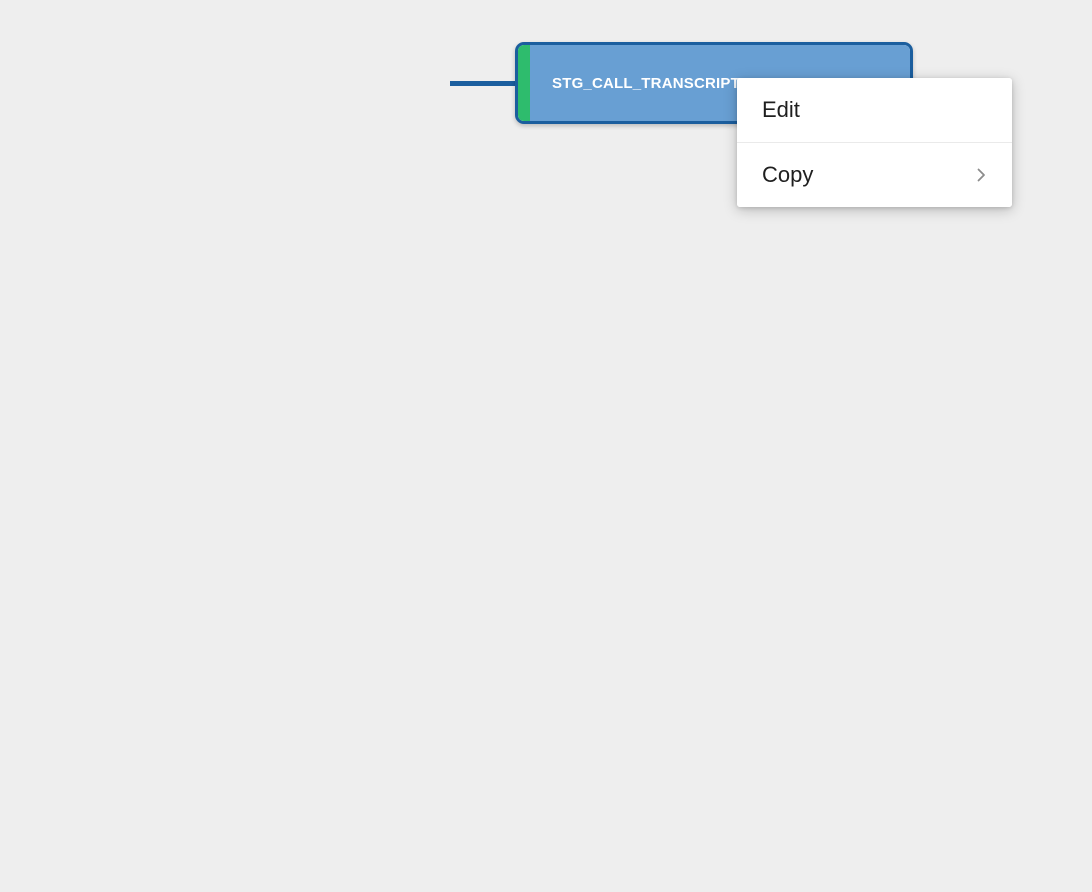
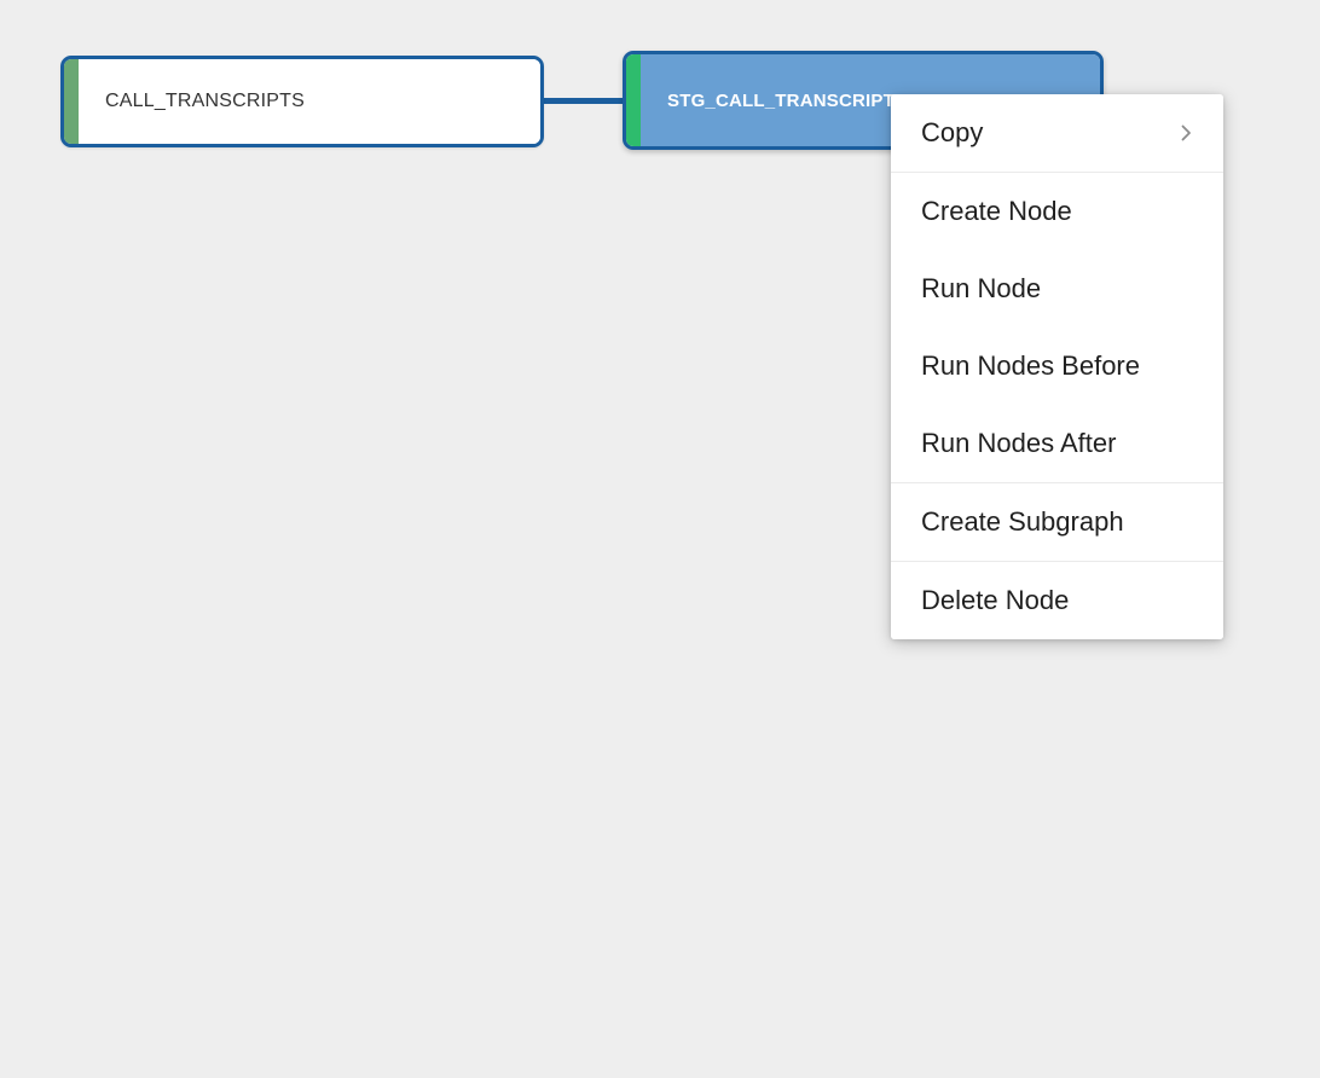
+ CALL_TRANSCRIPTS
  STG_CALL_TRANSCRIPT
- Edit
  Copy
+ Create Node
+ Run Node
+ Run Nodes Before
+ Run Nodes After
+ Create Subgraph
+ Delete Node
